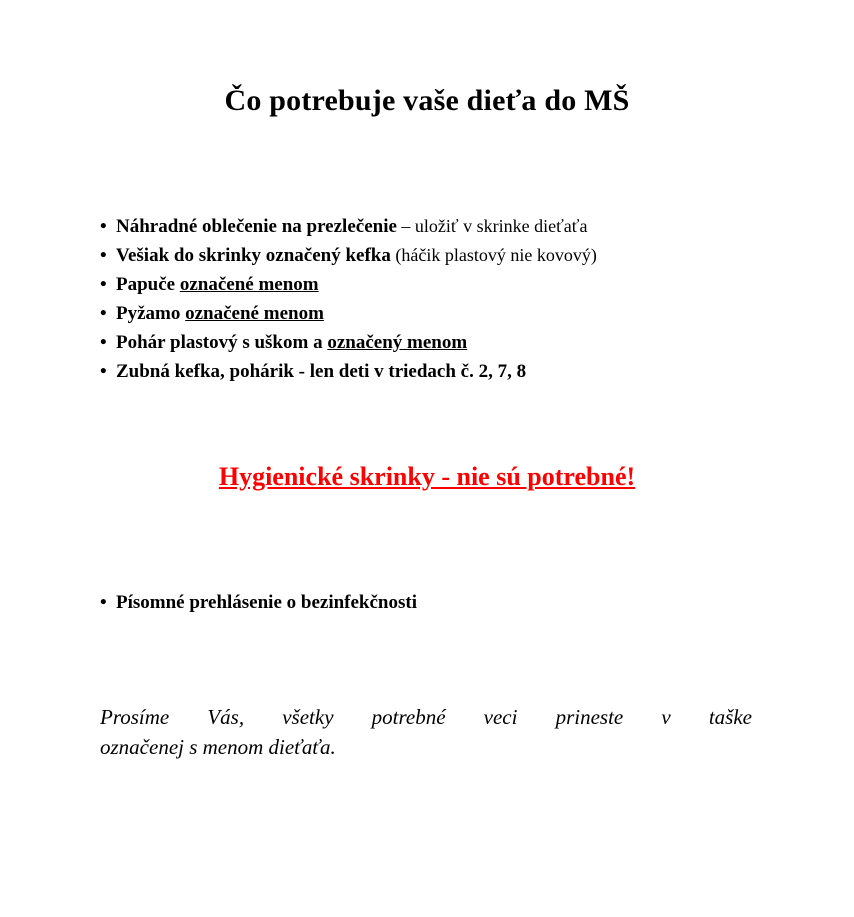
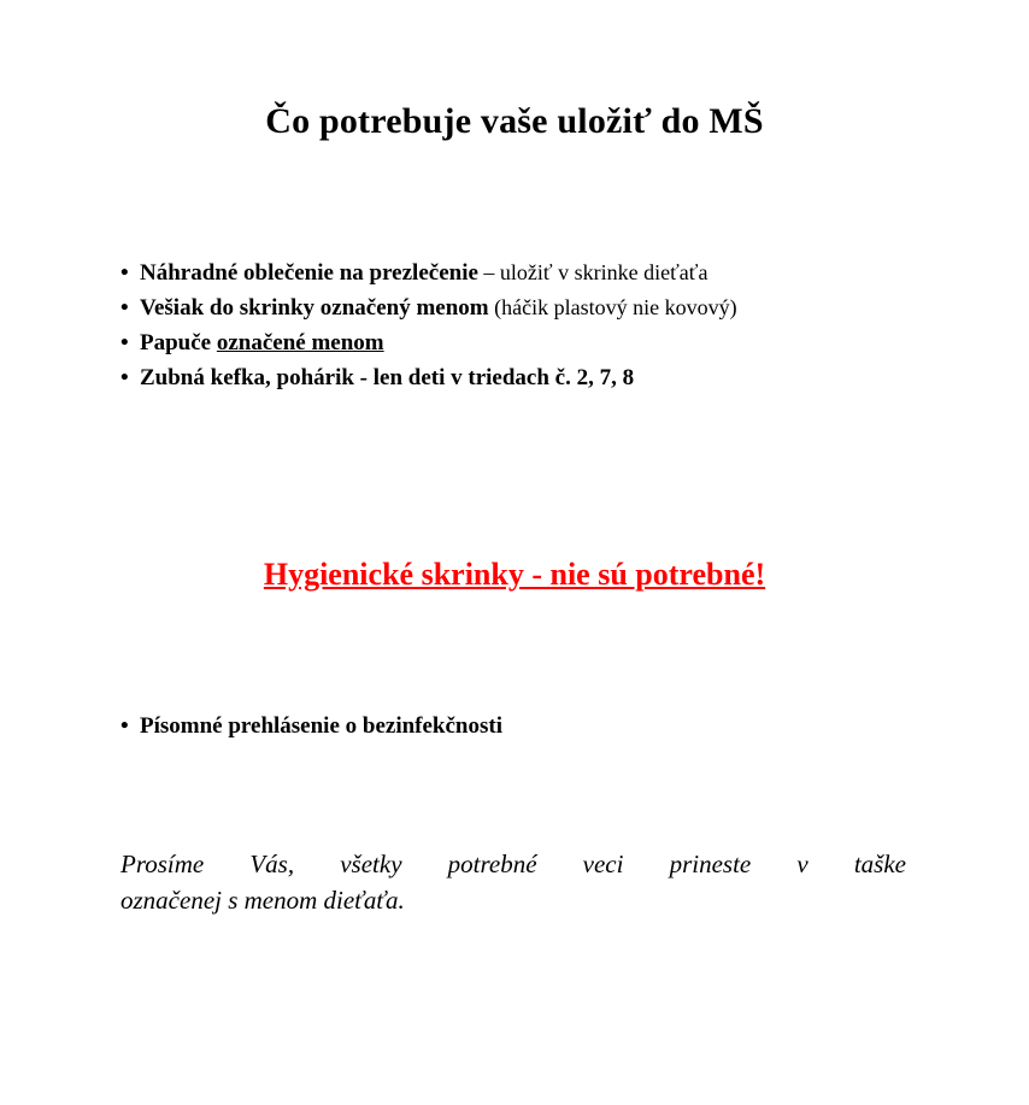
- Čo potrebuje vaše dieťa do MŠ
+ Čo potrebuje vaše uložiť do MŠ
  • Náhradné oblečenie na prezlečenie – uložiť v skrinke dieťaťa
- • Vešiak do skrinky označený kefka (háčik plastový nie kovový)
+ • Vešiak do skrinky označený menom (háčik plastový nie kovový)
  • Papuče označené menom
- • Pyžamo označené menom
- • Pohár plastový s uškom a označený menom
  • Zubná kefka, pohárik - len deti v triedach č. 2, 7, 8
  Hygienické skrinky - nie sú potrebné!
  • Písomné prehlásenie o bezinfekčnosti
  Prosíme Vás, všetky potrebné veci prineste v taške
  označenej s menom dieťaťa.
